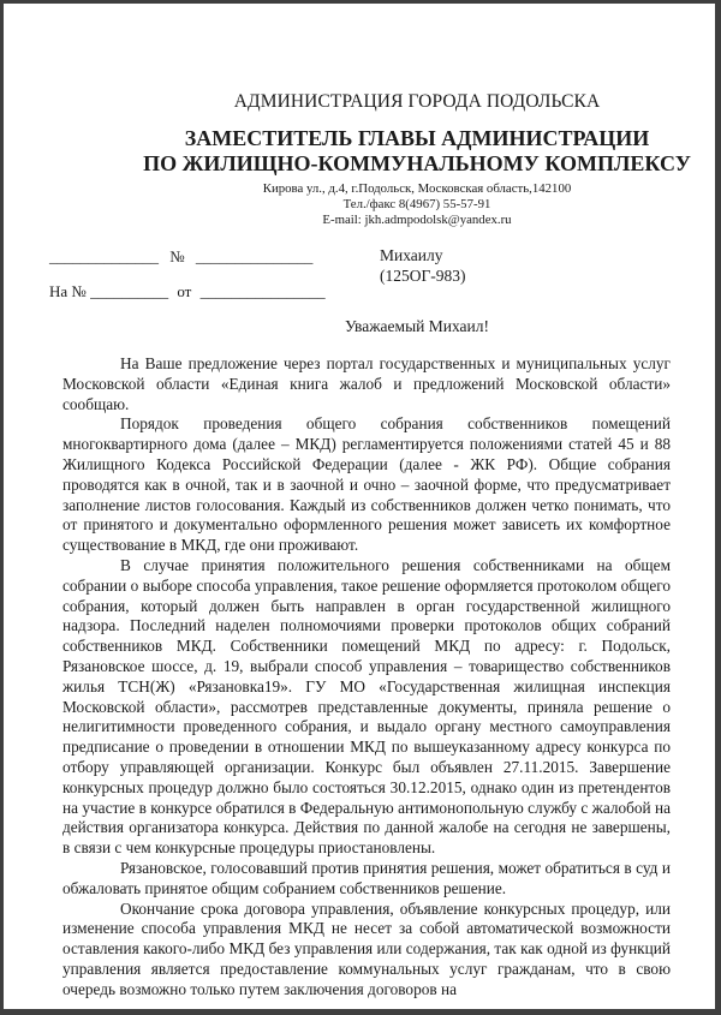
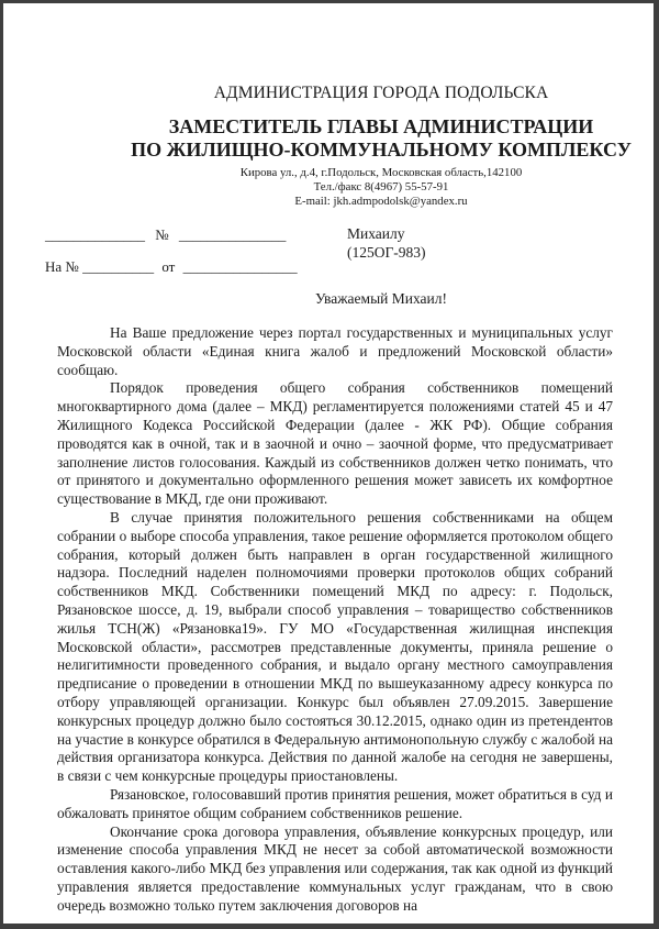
  АДМИНИСТРАЦИЯ ГОРОДА ПОДОЛЬСКА
  ЗАМЕСТИТЕЛЬ ГЛАВЫ АДМИНИСТРАЦИИ
  ПО ЖИЛИЩНО-КОММУНАЛЬНОМУ КОМПЛЕКСУ
  Кирова ул., д.4, г.Подольск, Московская область,142100
  Тел./факс 8(4967) 55-57-91
  E-mail: jkh.admpodolsk@yandex.ru
  ______________ № _______________
  На № __________ от ________________
  Михаилу
  (125ОГ-983)
  Уважаемый Михаил!
  На Ваше предложение через портал государственных и муниципальных услуг Московской области «Единая книга жалоб и предложений Московской области» сообщаю.
- Порядок проведения общего собрания собственников помещений многоквартирного дома (далее – МКД) регламентируется положениями статей 45 и 88 Жилищного Кодекса Российской Федерации (далее - ЖК РФ). Общие собрания проводятся как в очной, так и в заочной и очно – заочной форме, что предусматривает заполнение листов голосования. Каждый из собственников должен четко понимать, что от принятого и документально оформленного решения может зависеть их комфортное существование в МКД, где они проживают.
+ Порядок проведения общего собрания собственников помещений многоквартирного дома (далее – МКД) регламентируется положениями статей 45 и 47 Жилищного Кодекса Российской Федерации (далее - ЖК РФ). Общие собрания проводятся как в очной, так и в заочной и очно – заочной форме, что предусматривает заполнение листов голосования. Каждый из собственников должен четко понимать, что от принятого и документально оформленного решения может зависеть их комфортное существование в МКД, где они проживают.
- В случае принятия положительного решения собственниками на общем собрании о выборе способа управления, такое решение оформляется протоколом общего собрания, который должен быть направлен в орган государственной жилищного надзора. Последний наделен полномочиями проверки протоколов общих собраний собственников МКД. Собственники помещений МКД по адресу: г. Подольск, Рязановское шоссе, д. 19, выбрали способ управления – товарищество собственников жилья ТСН(Ж) «Рязановка19». ГУ МО «Государственная жилищная инспекция Московской области», рассмотрев представленные документы, приняла решение о нелигитимности проведенного собрания, и выдало органу местного самоуправления предписание о проведении в отношении МКД по вышеуказанному адресу конкурса по отбору управляющей организации. Конкурс был объявлен 27.11.2015. Завершение конкурсных процедур должно было состояться 30.12.2015, однако один из претендентов на участие в конкурсе обратился в Федеральную антимонопольную службу с жалобой на действия организатора конкурса. Действия по данной жалобе на сегодня не завершены, в связи с чем конкурсные процедуры приостановлены.
+ В случае принятия положительного решения собственниками на общем собрании о выборе способа управления, такое решение оформляется протоколом общего собрания, который должен быть направлен в орган государственной жилищного надзора. Последний наделен полномочиями проверки протоколов общих собраний собственников МКД. Собственники помещений МКД по адресу: г. Подольск, Рязановское шоссе, д. 19, выбрали способ управления – товарищество собственников жилья ТСН(Ж) «Рязановка19». ГУ МО «Государственная жилищная инспекция Московской области», рассмотрев представленные документы, приняла решение о нелигитимности проведенного собрания, и выдало органу местного самоуправления предписание о проведении в отношении МКД по вышеуказанному адресу конкурса по отбору управляющей организации. Конкурс был объявлен 27.09.2015. Завершение конкурсных процедур должно было состояться 30.12.2015, однако один из претендентов на участие в конкурсе обратился в Федеральную антимонопольную службу с жалобой на действия организатора конкурса. Действия по данной жалобе на сегодня не завершены, в связи с чем конкурсные процедуры приостановлены.
  Рязановское, голосовавший против принятия решения, может обратиться в суд и обжаловать принятое общим собранием собственников решение.
  Окончание срока договора управления, объявление конкурсных процедур, или изменение способа управления МКД не несет за собой автоматической возможности оставления какого-либо МКД без управления или содержания, так как одной из функций управления является предоставление коммунальных услуг гражданам, что в свою очередь возможно только путем заключения договоров на
